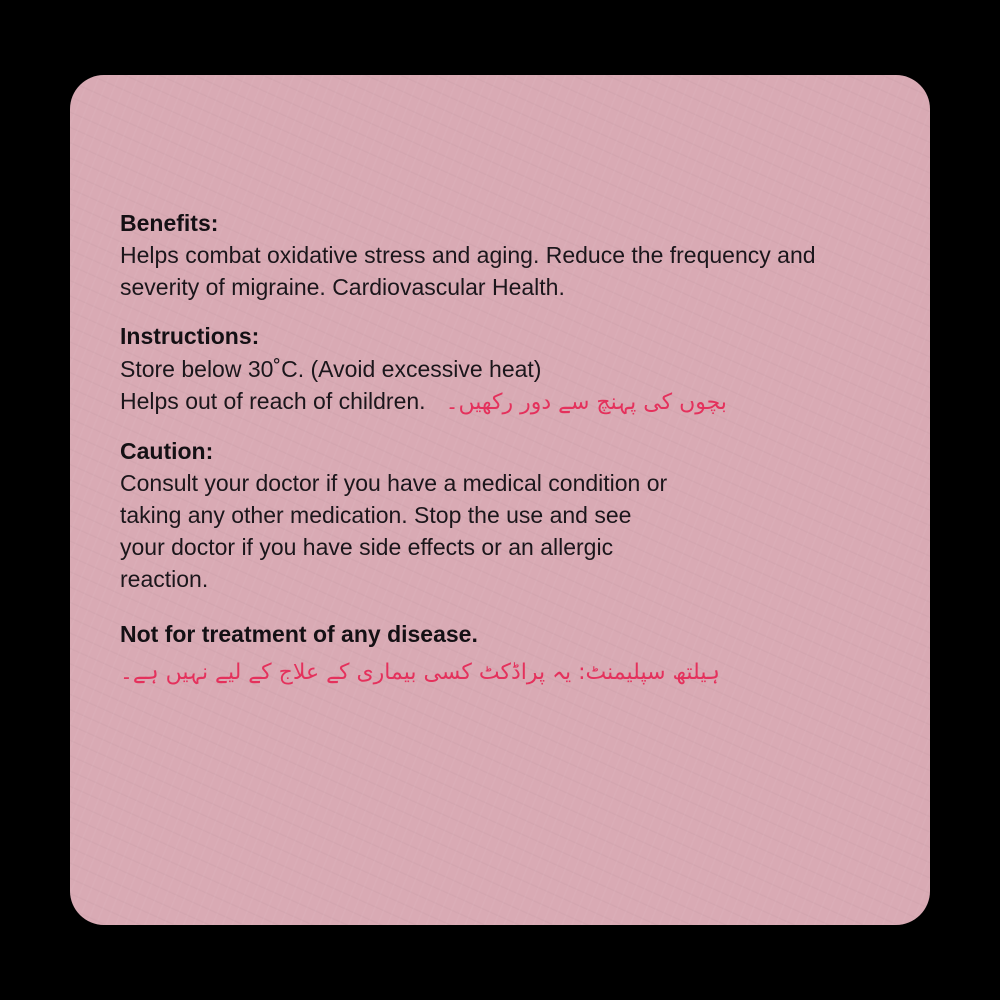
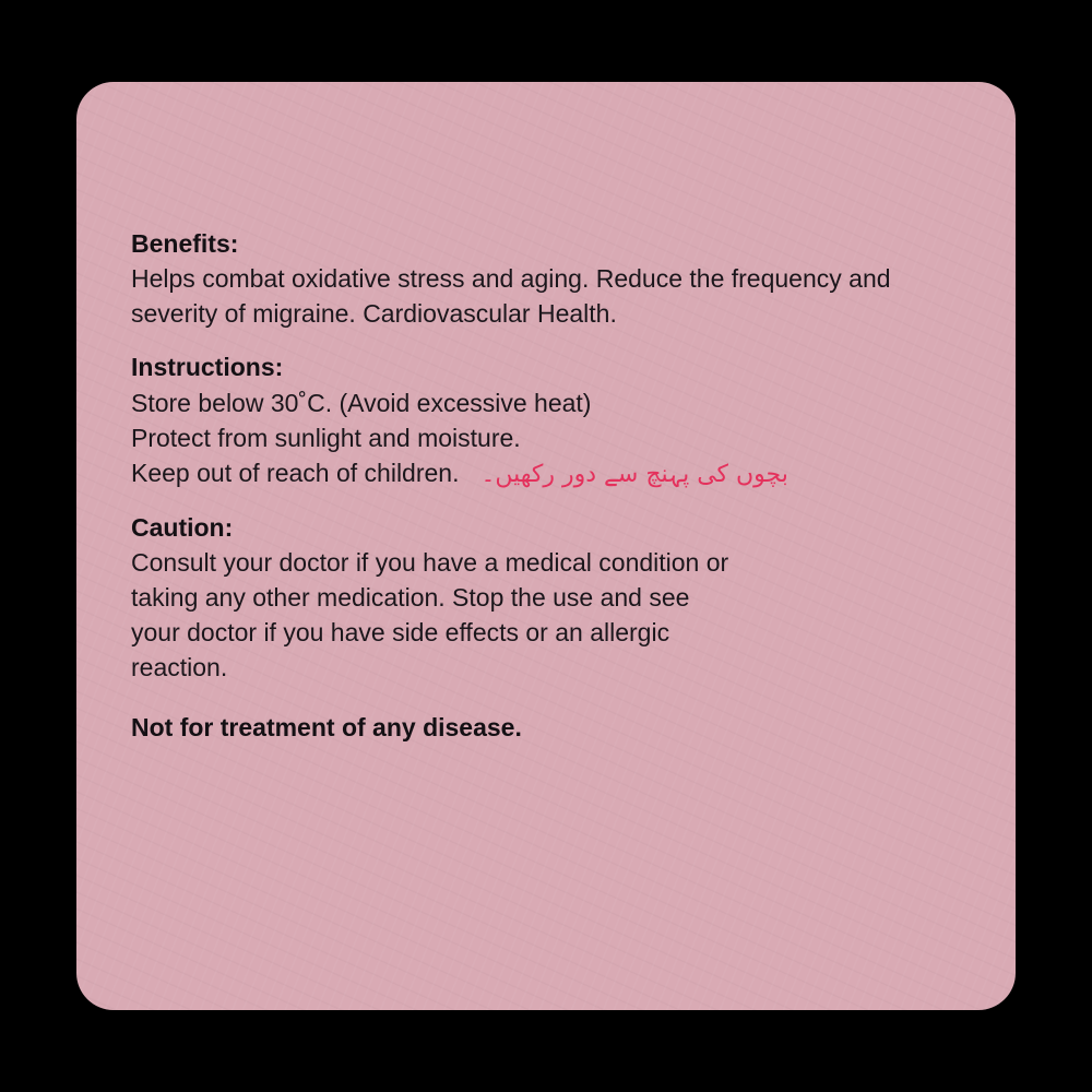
  Benefits:
  Helps combat oxidative stress and aging. Reduce the frequency and severity of migraine. Cardiovascular Health.
  Instructions:
  Store below 30˚C. (Avoid excessive heat)
+ Protect from sunlight and moisture.
- Helps out of reach of children.
+ Keep out of reach of children.
  بچوں کی پہنچ سے دور رکھیں۔
  Caution:
  Consult your doctor if you have a medical con­dition or taking any other medication. Stop the use and see your doctor if you have side ef­fects or an allergic reaction.
  Not for treatment of any disease.
- ہیلتھ سپلیمنٹ: یہ پراڈکٹ کسی بیماری کے علاج کے لیے نہیں ہے۔
